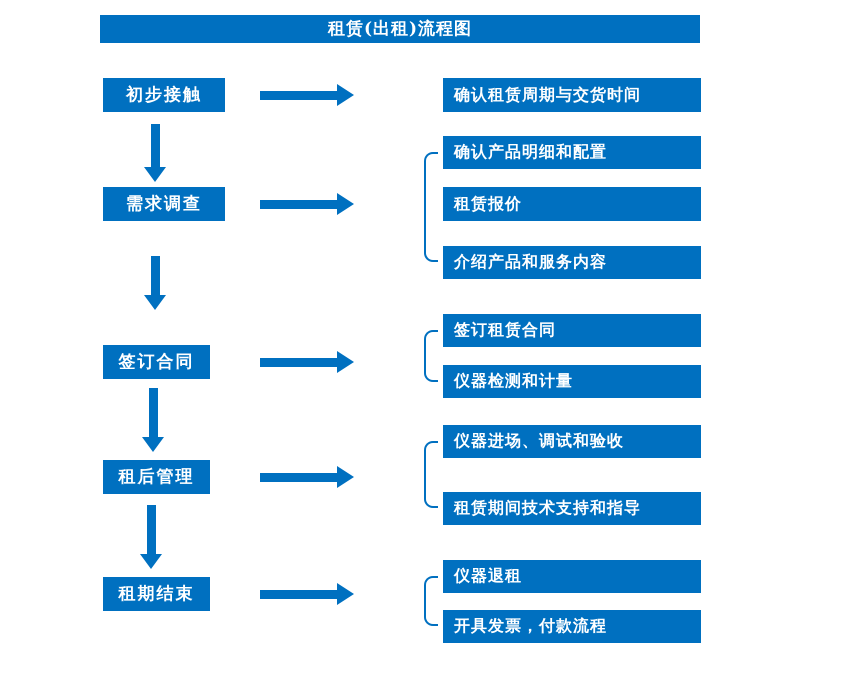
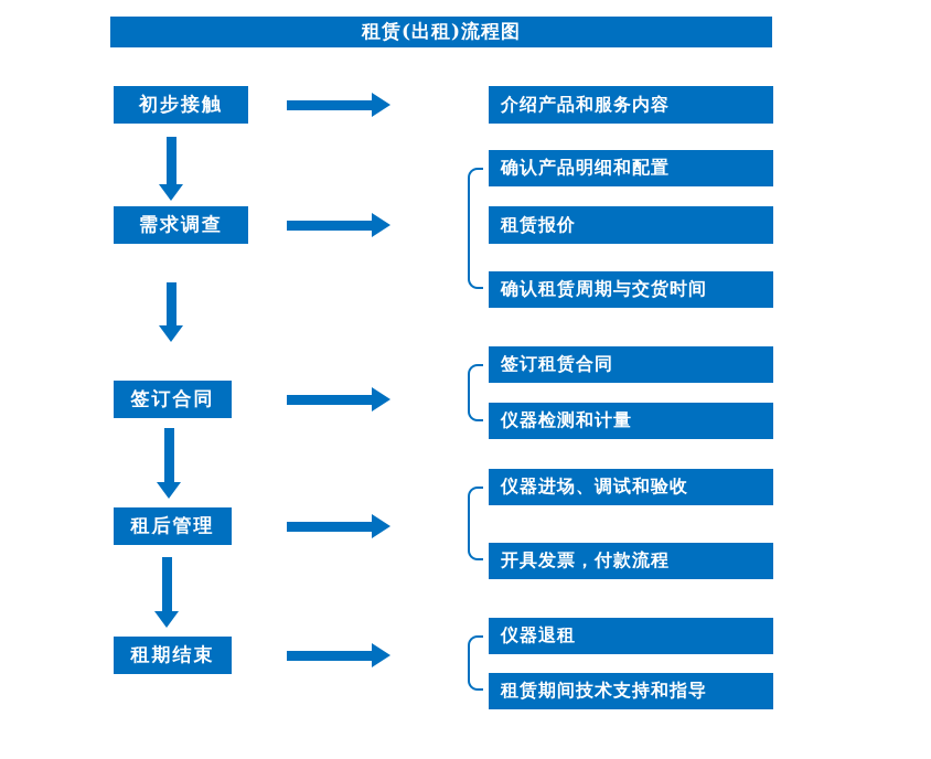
  租赁(出租)流程图
  初步接触
  需求调查
  签订合同
  租后管理
  租期结束
- 确认租赁周期与交货时间
+ 介绍产品和服务内容
  确认产品明细和配置
  租赁报价
- 介绍产品和服务内容
+ 确认租赁周期与交货时间
  签订租赁合同
  仪器检测和计量
  仪器进场、调试和验收
- 租赁期间技术支持和指导
+ 开具发票，付款流程
  仪器退租
- 开具发票，付款流程
+ 租赁期间技术支持和指导
